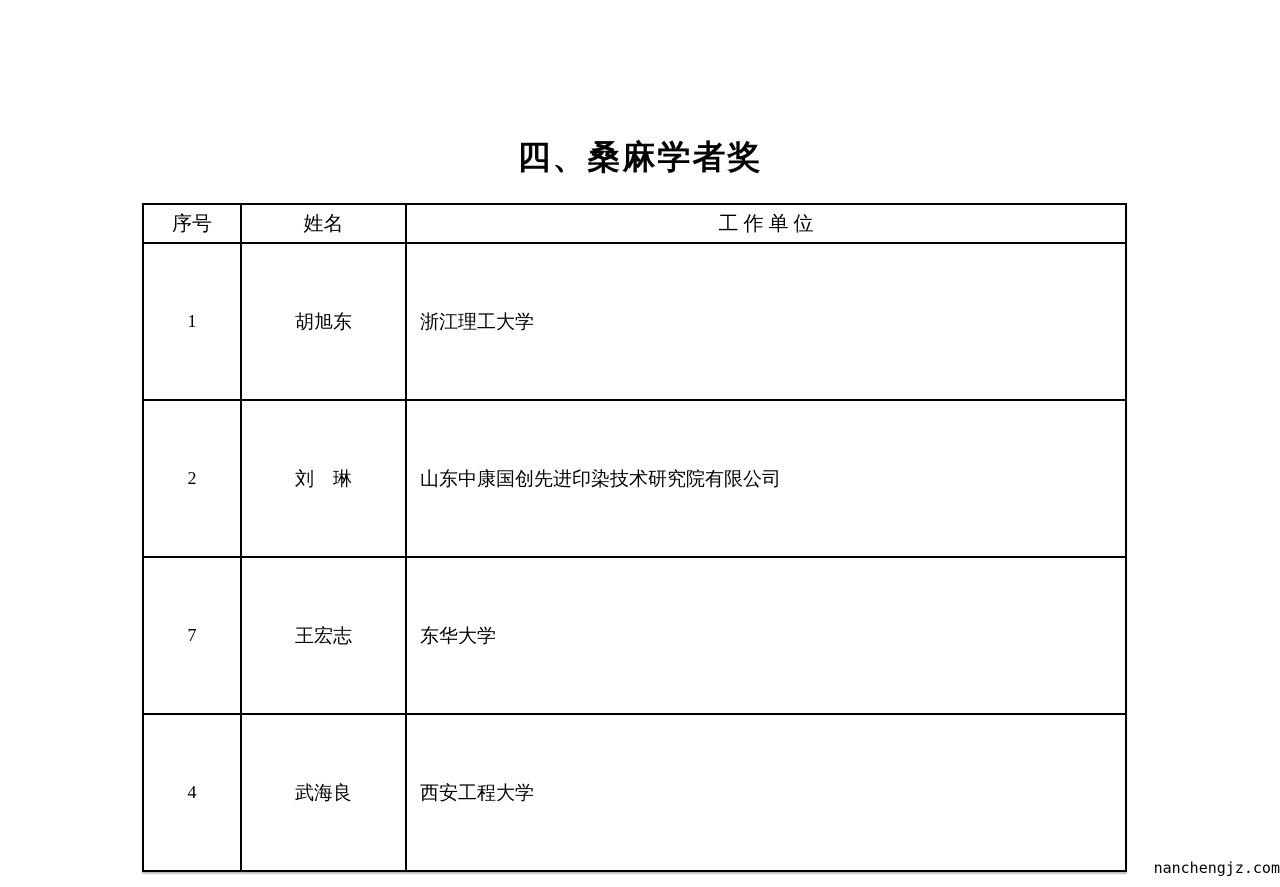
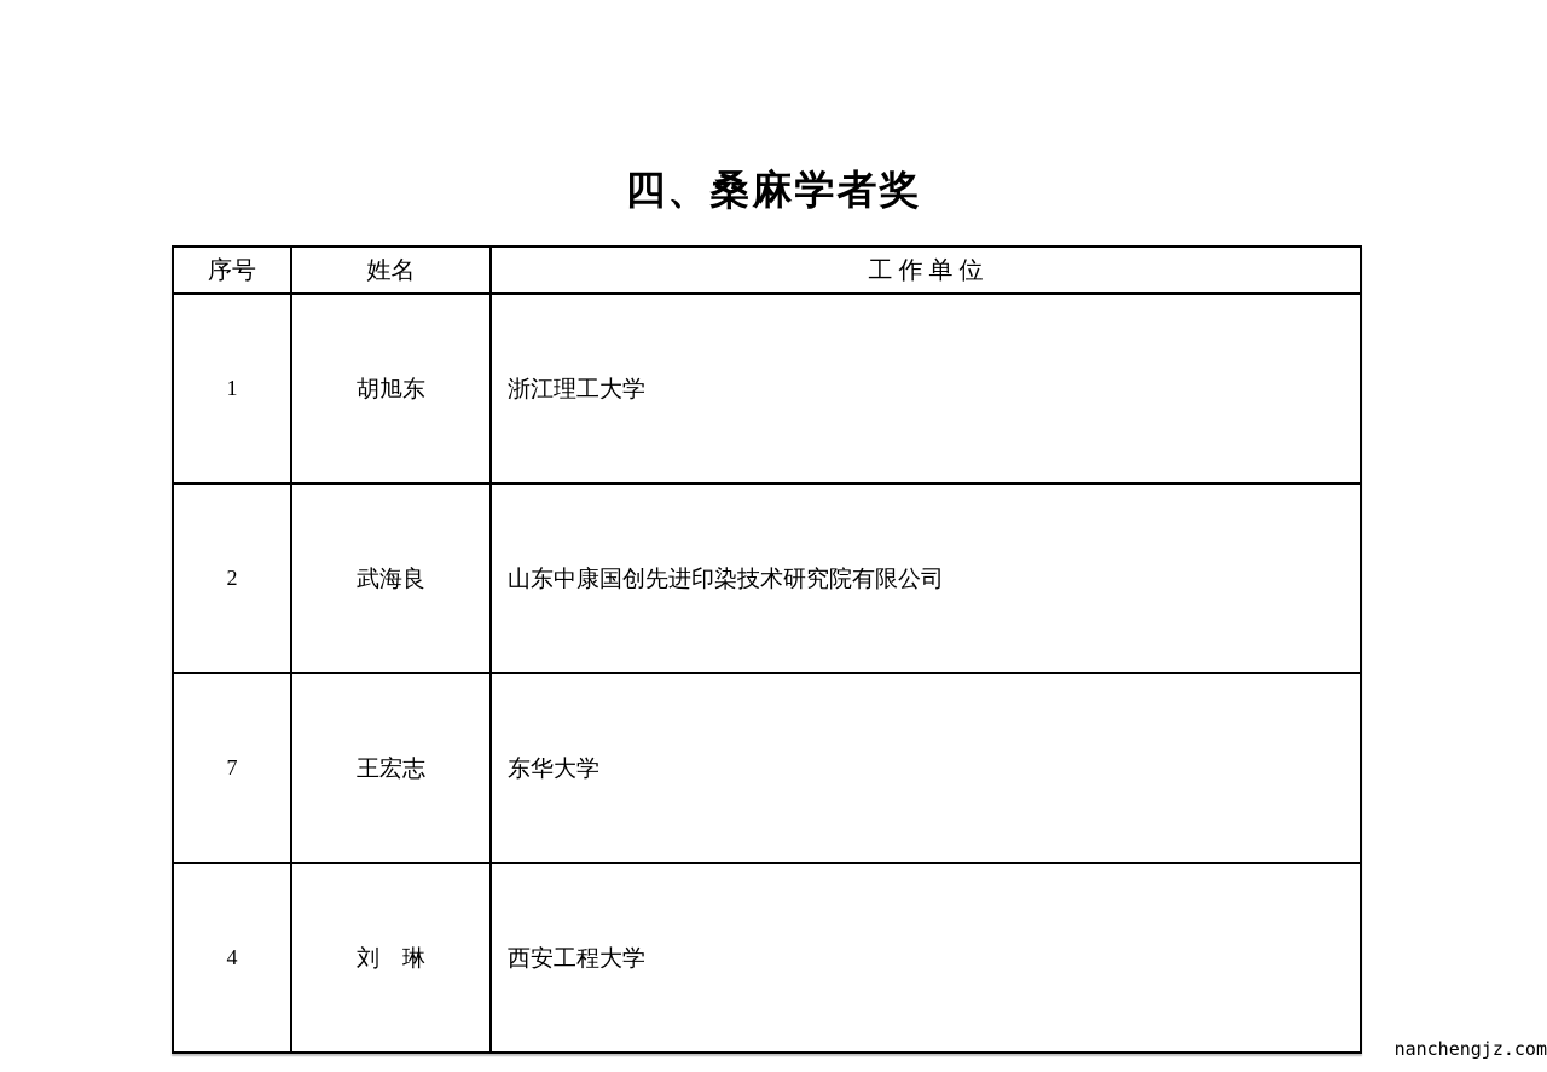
  四、桑麻学者奖
  序号	姓名	工 作 单 位
  1	胡旭东	浙江理工大学
- 2	刘 琳	山东中康国创先进印染技术研究院有限公司
+ 2	武海良	山东中康国创先进印染技术研究院有限公司
  7	王宏志	东华大学
- 4	武海良	西安工程大学
+ 4	刘 琳	西安工程大学
  nanchengjz.com
